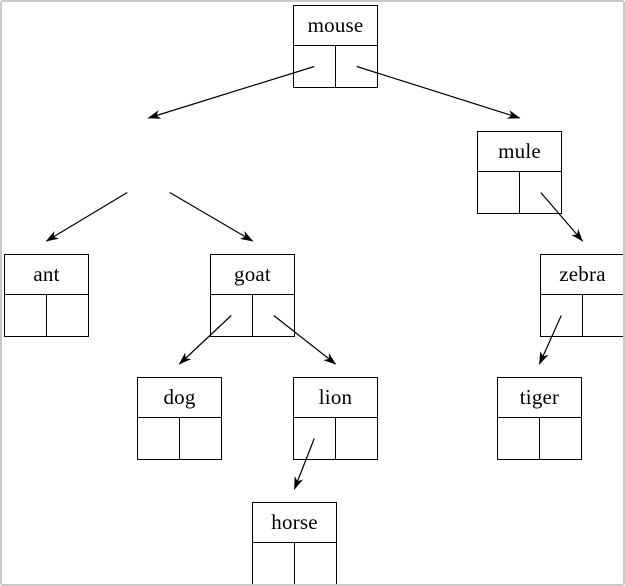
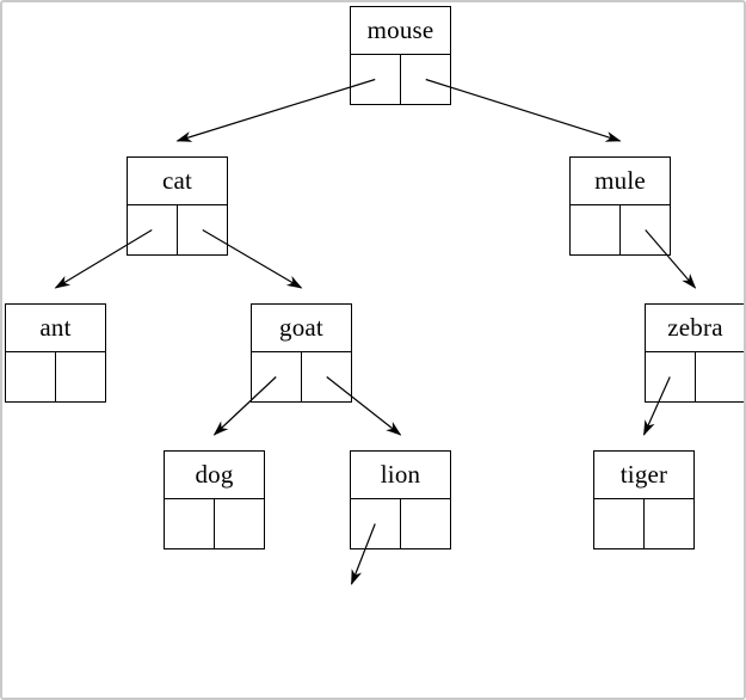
  mouse
+ cat
  mule
  ant
  goat
  zebra
  dog
  lion
  tiger
- horse
